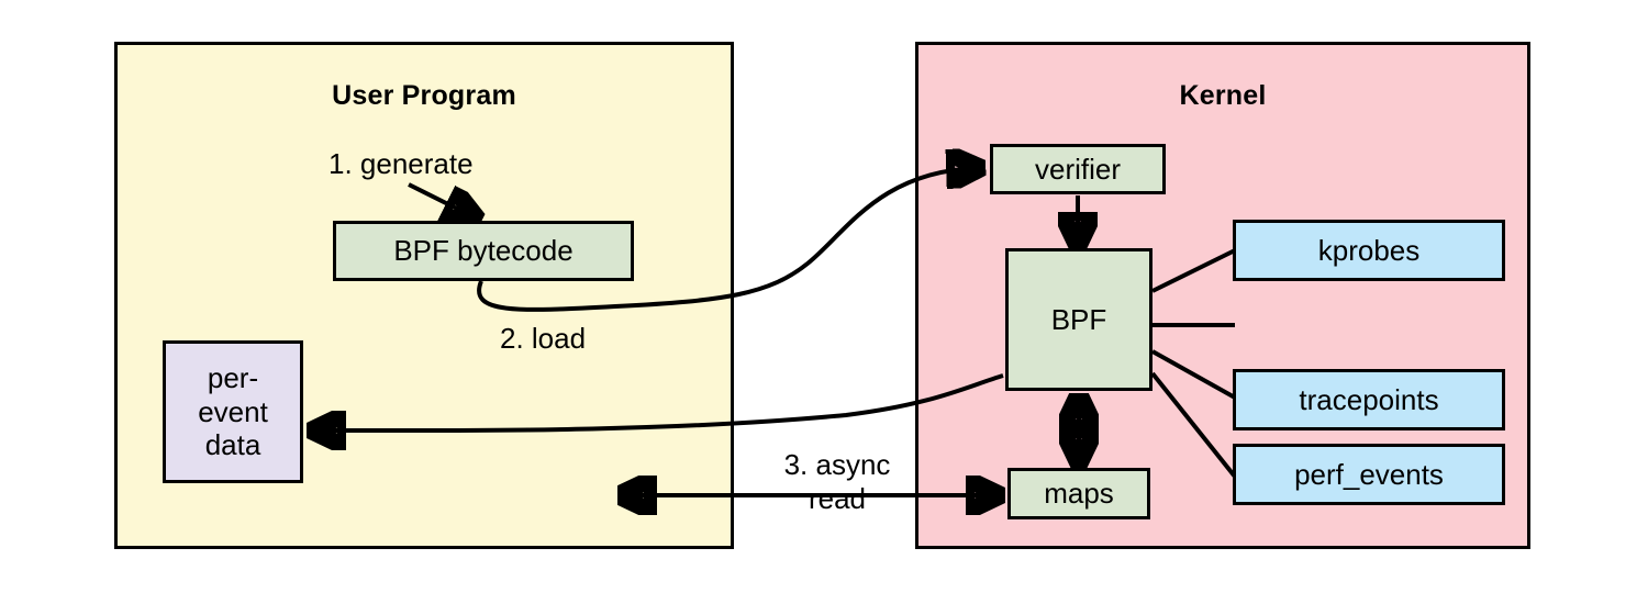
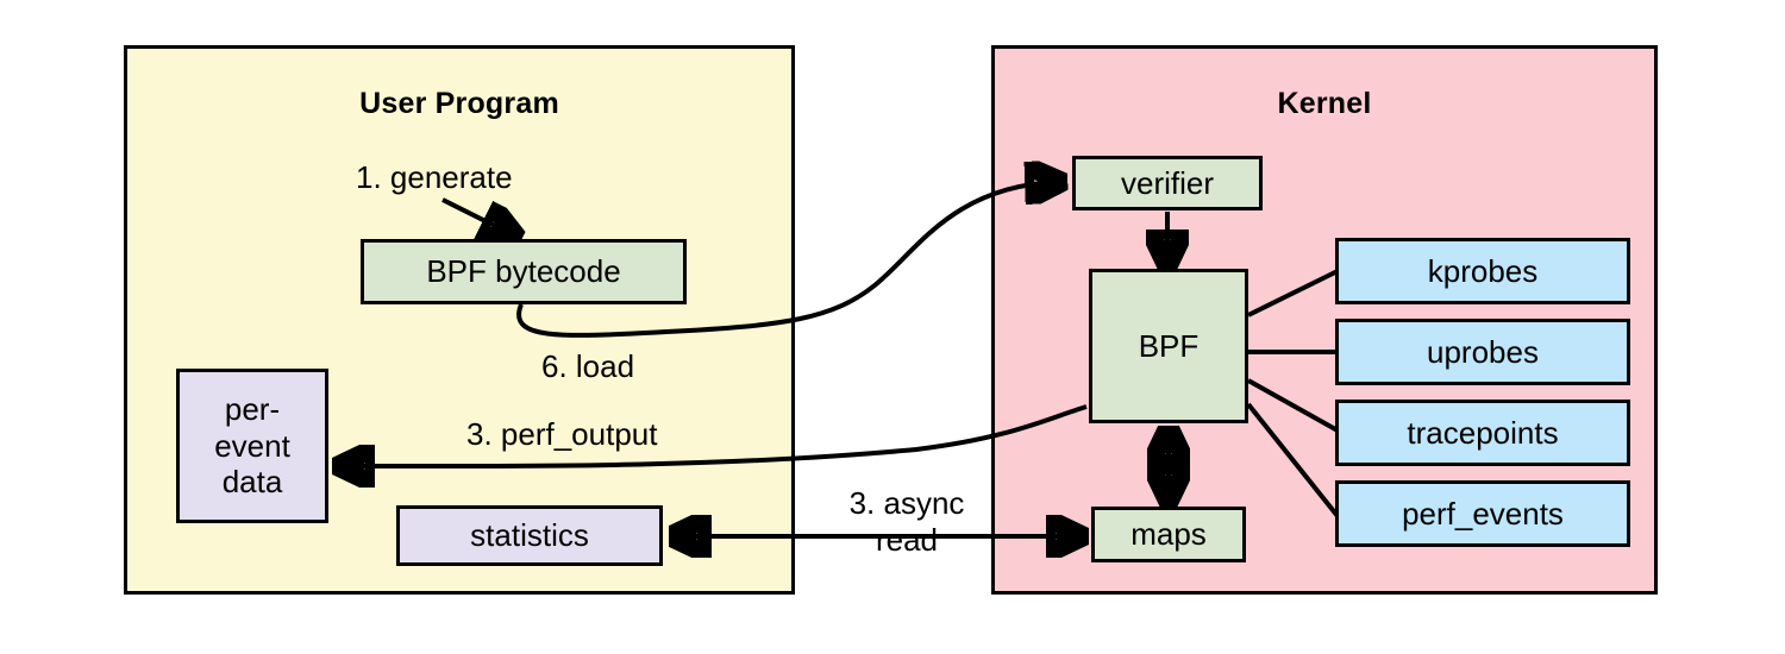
  User Program
  Kernel
  BPF bytecode
  per-
  event
  data
+ statistics
  verifier
  BPF
  maps
  kprobes
+ uprobes
  tracepoints
  perf_events
  1. generate
- 2. load
+ 6. load
+ 3. perf_output
  3. async
  read
